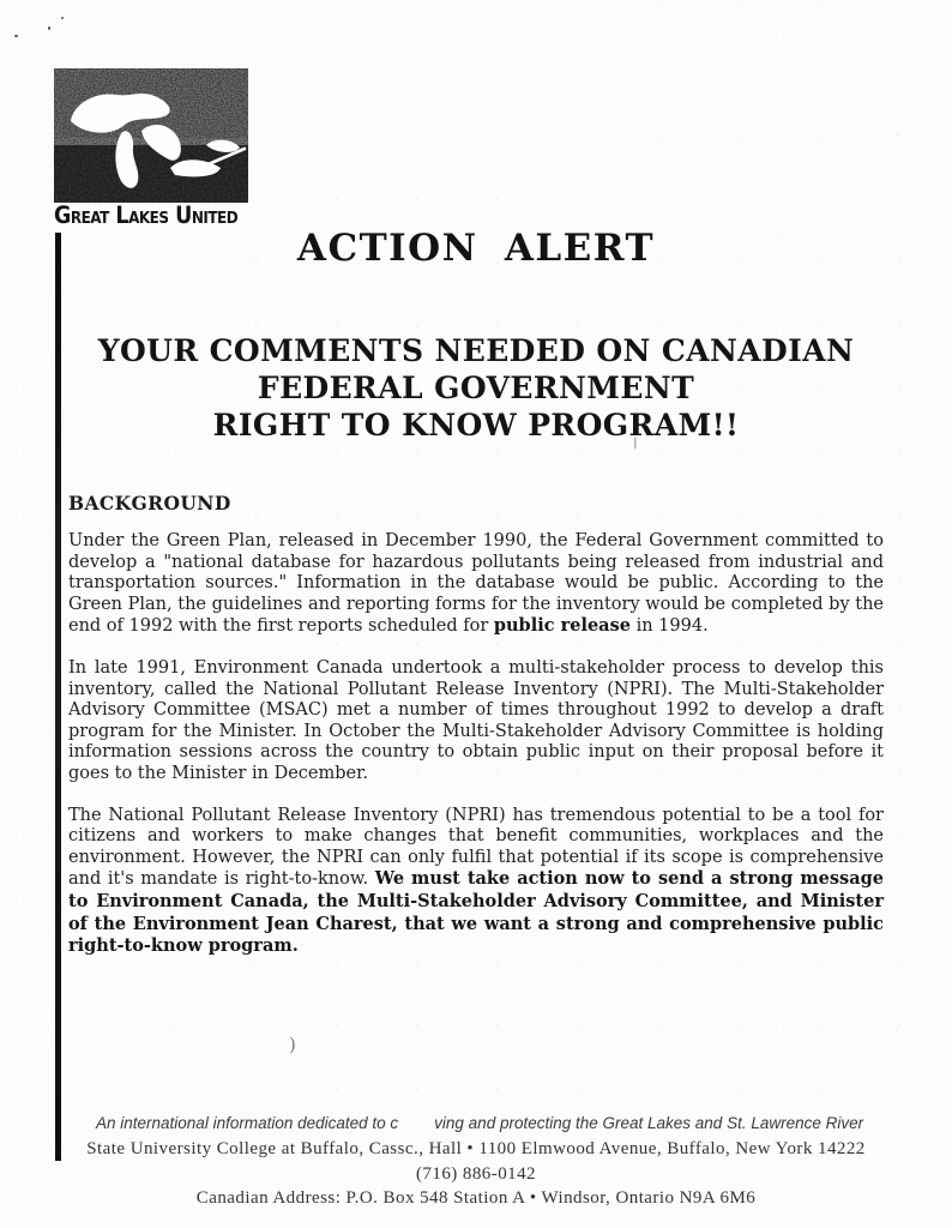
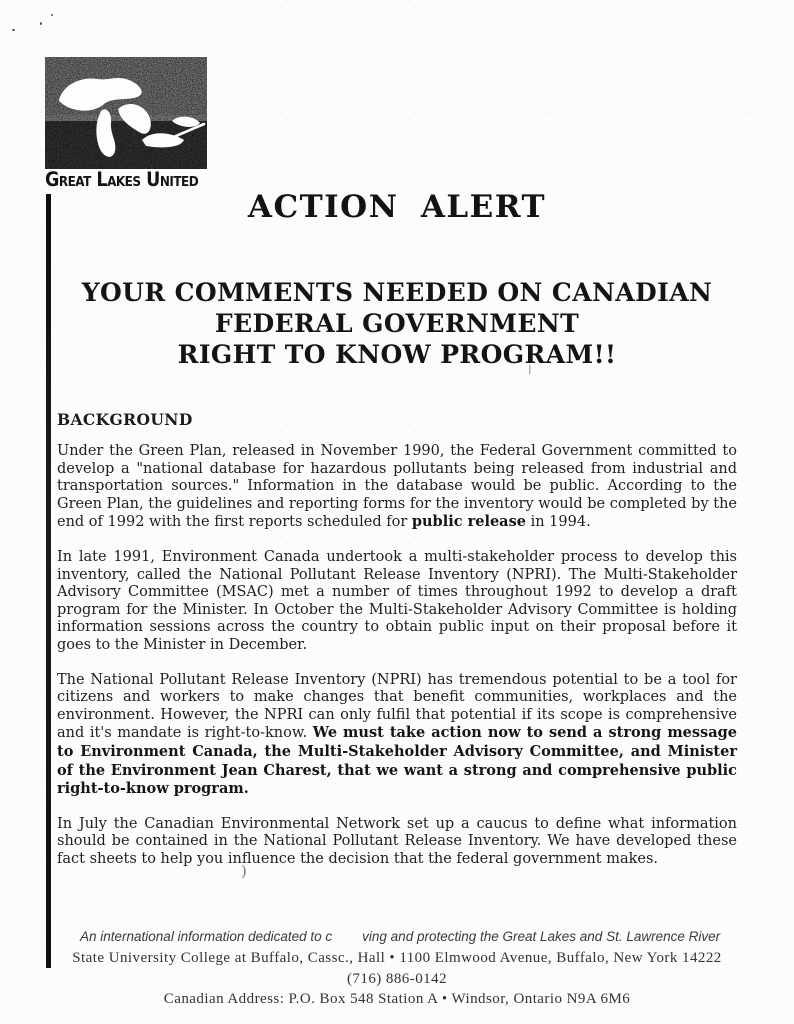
  Great Lakes United
  ACTION ALERT
  YOUR COMMENTS NEEDED ON CANADIAN
  FEDERAL GOVERNMENT
  RIGHT TO KNOW PROGRAM!!
  BACKGROUND
- Under the Green Plan, released in December 1990, the Federal Government committed to develop a "national database for hazardous pollutants being released from industrial and transportation sources." Information in the database would be public. According to the Green Plan, the guidelines and reporting forms for the inventory would be completed by the end of 1992 with the first reports scheduled for public release in 1994.
+ Under the Green Plan, released in November 1990, the Federal Government committed to develop a "national database for hazardous pollutants being released from industrial and transportation sources." Information in the database would be public. According to the Green Plan, the guidelines and reporting forms for the inventory would be completed by the end of 1992 with the first reports scheduled for public release in 1994.
  In late 1991, Environment Canada undertook a multi-stakeholder process to develop this inventory, called the National Pollutant Release Inventory (NPRI). The Multi-Stakeholder Advisory Committee (MSAC) met a number of times throughout 1992 to develop a draft program for the Minister. In October the Multi-Stakeholder Advisory Committee is holding information sessions across the country to obtain public input on their proposal before it goes to the Minister in December.
  The National Pollutant Release Inventory (NPRI) has tremendous potential to be a tool for citizens and workers to make changes that benefit communities, workplaces and the environment. However, the NPRI can only fulfil that potential if its scope is comprehensive and it's mandate is right-to-know. We must take action now to send a strong message to Environment Canada, the Multi-Stakeholder Advisory Committee, and Minister of the Environment Jean Charest, that we want a strong and comprehensive public right-to-know program.
+ In July the Canadian Environmental Network set up a caucus to define what information should be contained in the National Pollutant Release Inventory. We have developed these fact sheets to help you influence the decision that the federal government makes.
  )
  An international information dedicated to c ving and protecting the Great Lakes and St. Lawrence River
  State University College at Buffalo, Cassc., Hall • 1100 Elmwood Avenue, Buffalo, New York 14222
  (716) 886-0142
  Canadian Address: P.O. Box 548 Station A • Windsor, Ontario N9A 6M6
